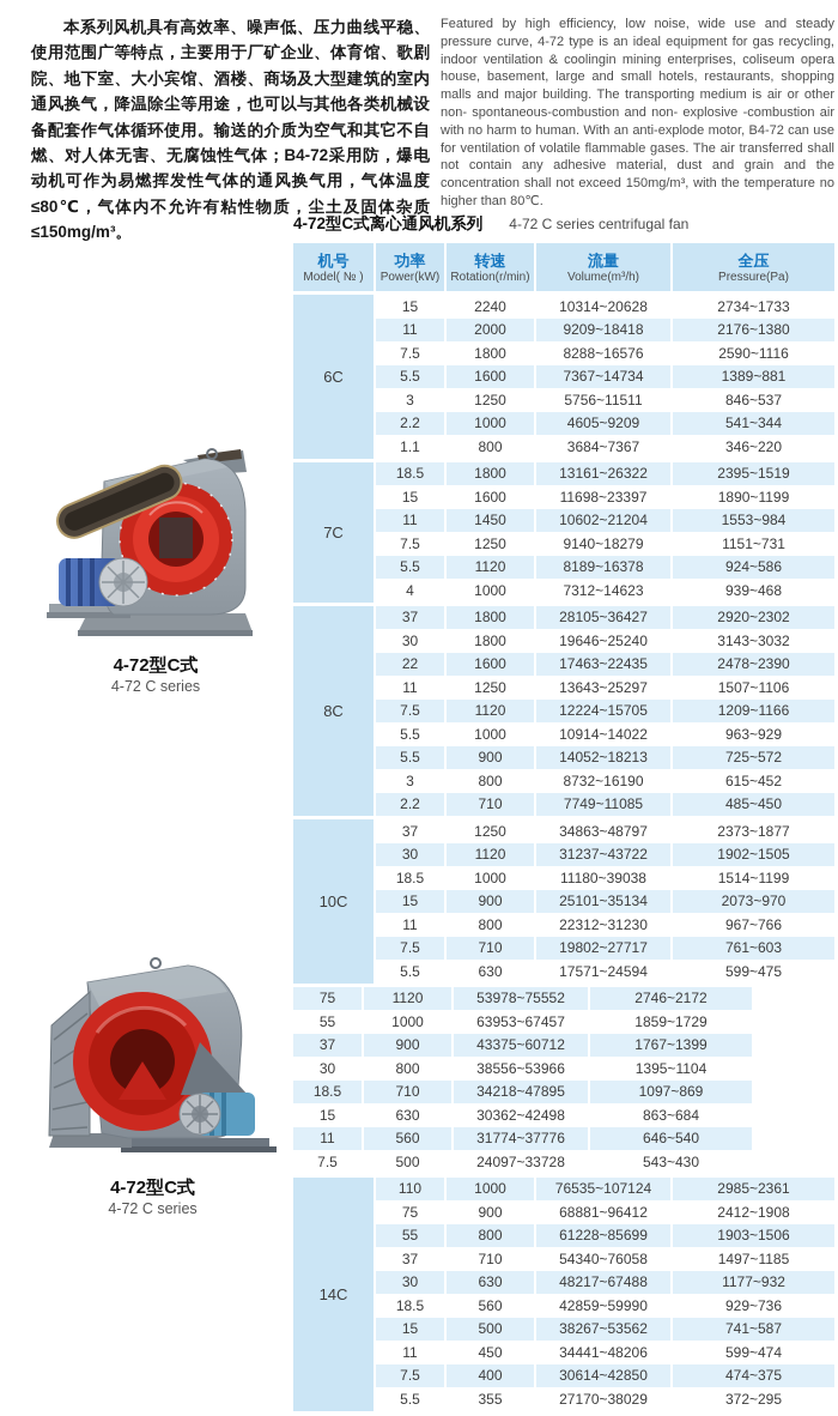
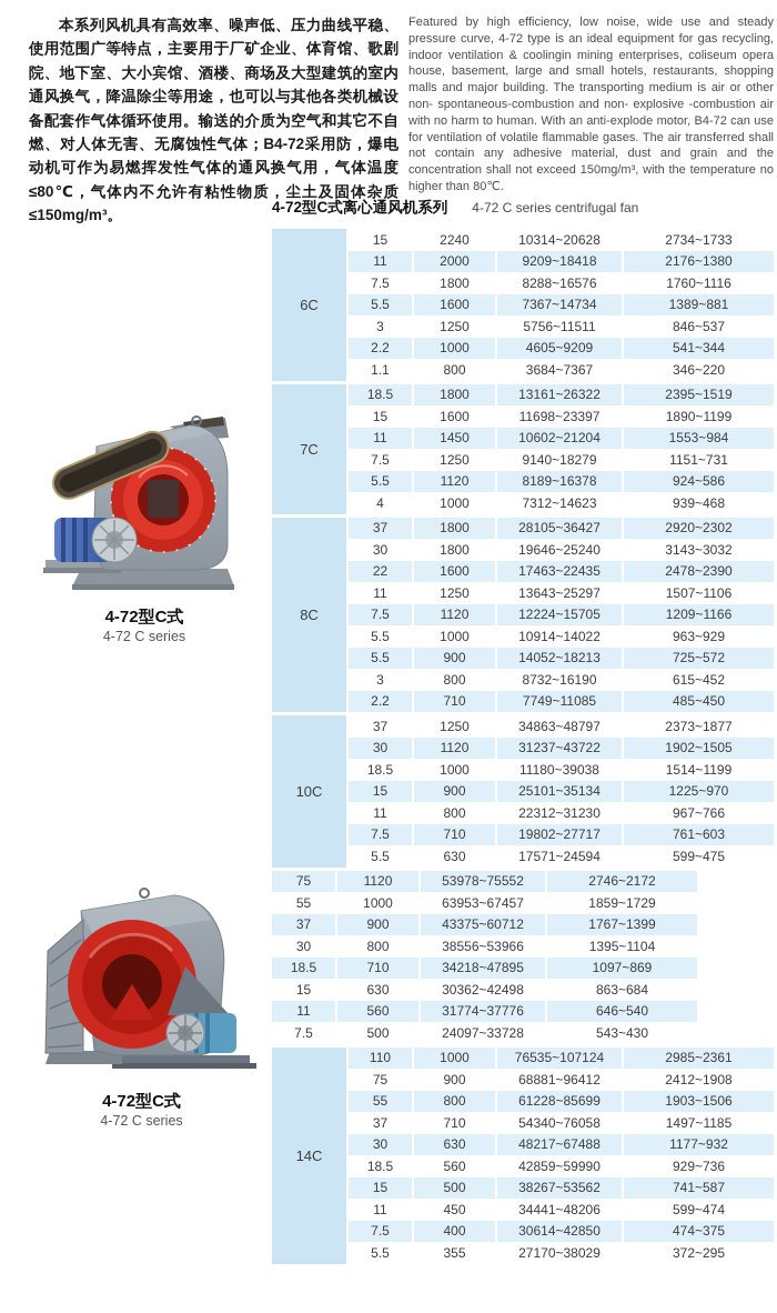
  本系列风机具有高效率、噪声低、压力曲线平稳、使用范围广等特点，主要用于厂矿企业、体育馆、歌剧院、地下室、大小宾馆、酒楼、商场及大型建筑的室内通风换气，降温除尘等用途，也可以与其他各类机械设备配套作气体循环使用。输送的介质为空气和其它不自燃、对人体无害、无腐蚀性气体；B4-72采用防，爆电动机可作为易燃挥发性气体的通风换气用，气体温度≤80℃，气体内不允许有粘性物质，尘土及固体杂质≤150mg/m³。
  Featured by high efficiency, low noise, wide use and steady pressure curve, 4-72 type is an ideal equipment for gas recycling, indoor ventilation & coolingin mining enterprises, coliseum opera house, basement, large and small hotels, restaurants, shopping malls and major building. The transporting medium is air or other non- spontaneous-combustion and non- explosive -combustion air with no harm to human. With an anti-explode motor, B4-72 can use for ventilation of volatile flammable gases. The air transferred shall not contain any adhesive material, dust and grain and the concentration shall not exceed 150mg/m³, with the temperature no higher than 80℃.
  4-72型C式
  4-72 C series
  4-72型C式
  4-72 C series
  4-72型C式离心通风机系列
  4-72 C series centrifugal fan
- 机号
- Model( № )
- 功率
- Power(kW)
- 转速
- Rotation(r/min)
- 流量
- Volume(m³/h)
- 全压
- Pressure(Pa)
  6C
  15
  2240
  10314~20628
  2734~1733
  11
  2000
  9209~18418
  2176~1380
  7.5
  1800
  8288~16576
- 2590~1116
+ 1760~1116
  5.5
  1600
  7367~14734
  1389~881
  3
  1250
  5756~11511
  846~537
  2.2
  1000
  4605~9209
  541~344
  1.1
  800
  3684~7367
  346~220
  7C
  18.5
  1800
  13161~26322
  2395~1519
  15
  1600
  11698~23397
  1890~1199
  11
  1450
  10602~21204
  1553~984
  7.5
  1250
  9140~18279
  1151~731
  5.5
  1120
  8189~16378
  924~586
  4
  1000
  7312~14623
  939~468
  8C
  37
  1800
  28105~36427
  2920~2302
  30
  1800
  19646~25240
  3143~3032
  22
  1600
  17463~22435
  2478~2390
  11
  1250
  13643~25297
  1507~1106
  7.5
  1120
  12224~15705
  1209~1166
  5.5
  1000
  10914~14022
  963~929
  5.5
  900
  14052~18213
  725~572
  3
  800
  8732~16190
  615~452
  2.2
  710
  7749~11085
  485~450
  10C
  37
  1250
  34863~48797
  2373~1877
  30
  1120
  31237~43722
  1902~1505
  18.5
  1000
  11180~39038
  1514~1199
  15
  900
  25101~35134
- 2073~970
+ 1225~970
  11
  800
  22312~31230
  967~766
  7.5
  710
  19802~27717
  761~603
  5.5
  630
  17571~24594
  599~475
  75
  1120
  53978~75552
  2746~2172
  55
  1000
  63953~67457
  1859~1729
  37
  900
  43375~60712
  1767~1399
  30
  800
  38556~53966
  1395~1104
  18.5
  710
  34218~47895
  1097~869
  15
  630
  30362~42498
  863~684
  11
  560
  31774~37776
  646~540
  7.5
  500
  24097~33728
  543~430
  14C
  110
  1000
  76535~107124
  2985~2361
  75
  900
  68881~96412
  2412~1908
  55
  800
  61228~85699
  1903~1506
  37
  710
  54340~76058
  1497~1185
  30
  630
  48217~67488
  1177~932
  18.5
  560
  42859~59990
  929~736
  15
  500
  38267~53562
  741~587
  11
  450
  34441~48206
  599~474
  7.5
  400
  30614~42850
  474~375
  5.5
  355
  27170~38029
  372~295
